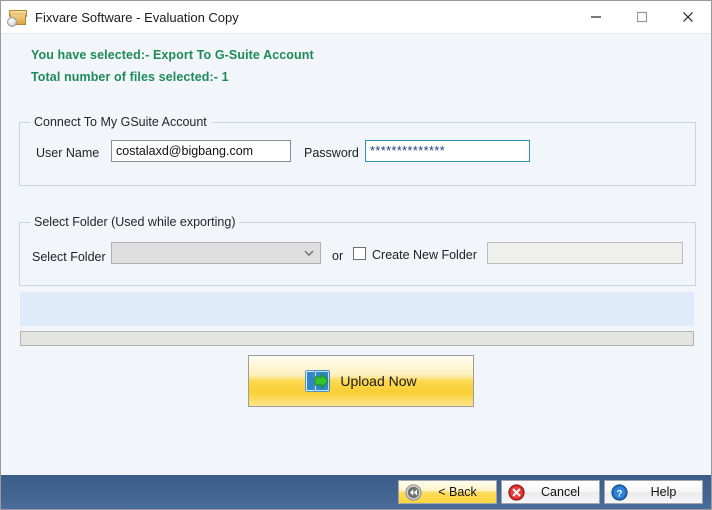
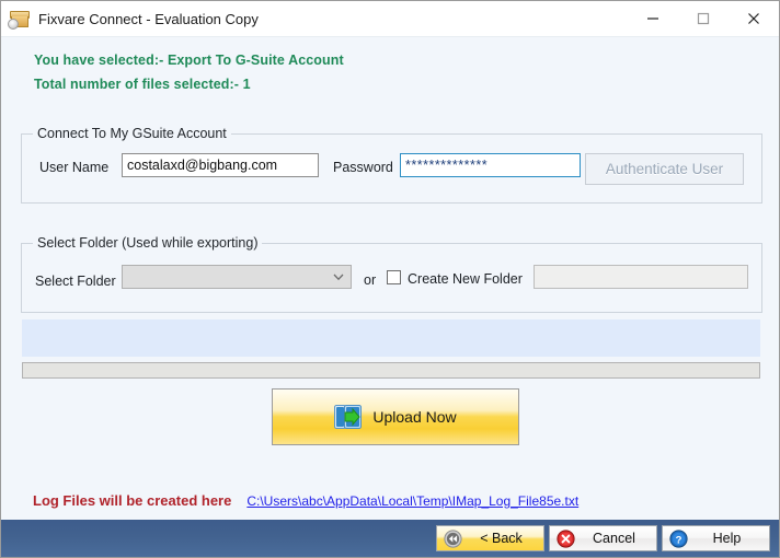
- Fixvare Software - Evaluation Copy
+ Fixvare Connect - Evaluation Copy
  You have selected:- Export To G-Suite Account
  Total number of files selected:- 1
  Connect To My GSuite Account
  User Name
  costalaxd@bigbang.com
  Password
  **************
+ Authenticate User
  Select Folder (Used while exporting)
  Select Folder
  or
  Create New Folder
  Upload Now
+ Log Files will be created here
+ C:\Users\abc\AppData\Local\Temp\IMap_Log_File85e.txt
  < Back
  Cancel
  ?
  Help
